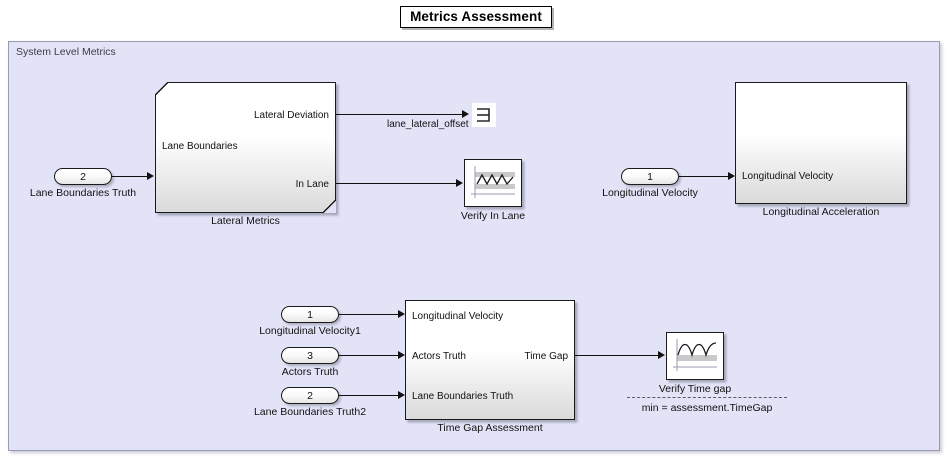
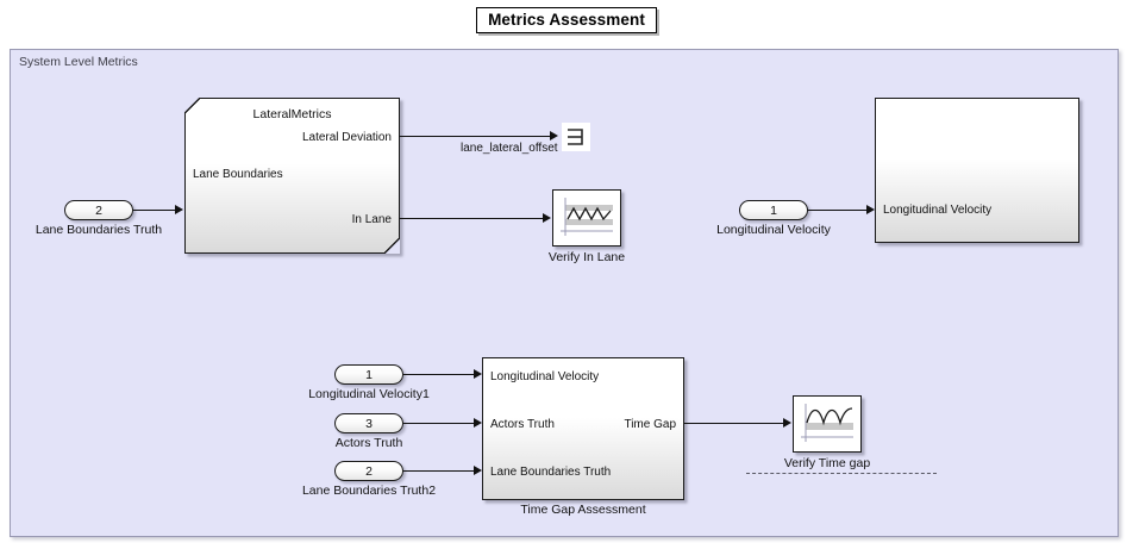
  Metrics Assessment
  System Level Metrics
  2
  Lane Boundaries Truth
+ LateralMetrics
  Lane Boundaries
  Lateral Deviation
  In Lane
- Lateral Metrics
  lane_lateral_offset
  Verify In Lane
  1
  Longitudinal Velocity
  Longitudinal Velocity
- Longitudinal Acceleration
  1
  Longitudinal Velocity1
  3
  Actors Truth
  2
  Lane Boundaries Truth2
  Longitudinal Velocity
  Actors Truth
  Lane Boundaries Truth
  Time Gap
  Time Gap Assessment
  Verify Time gap
- min = assessment.TimeGap
